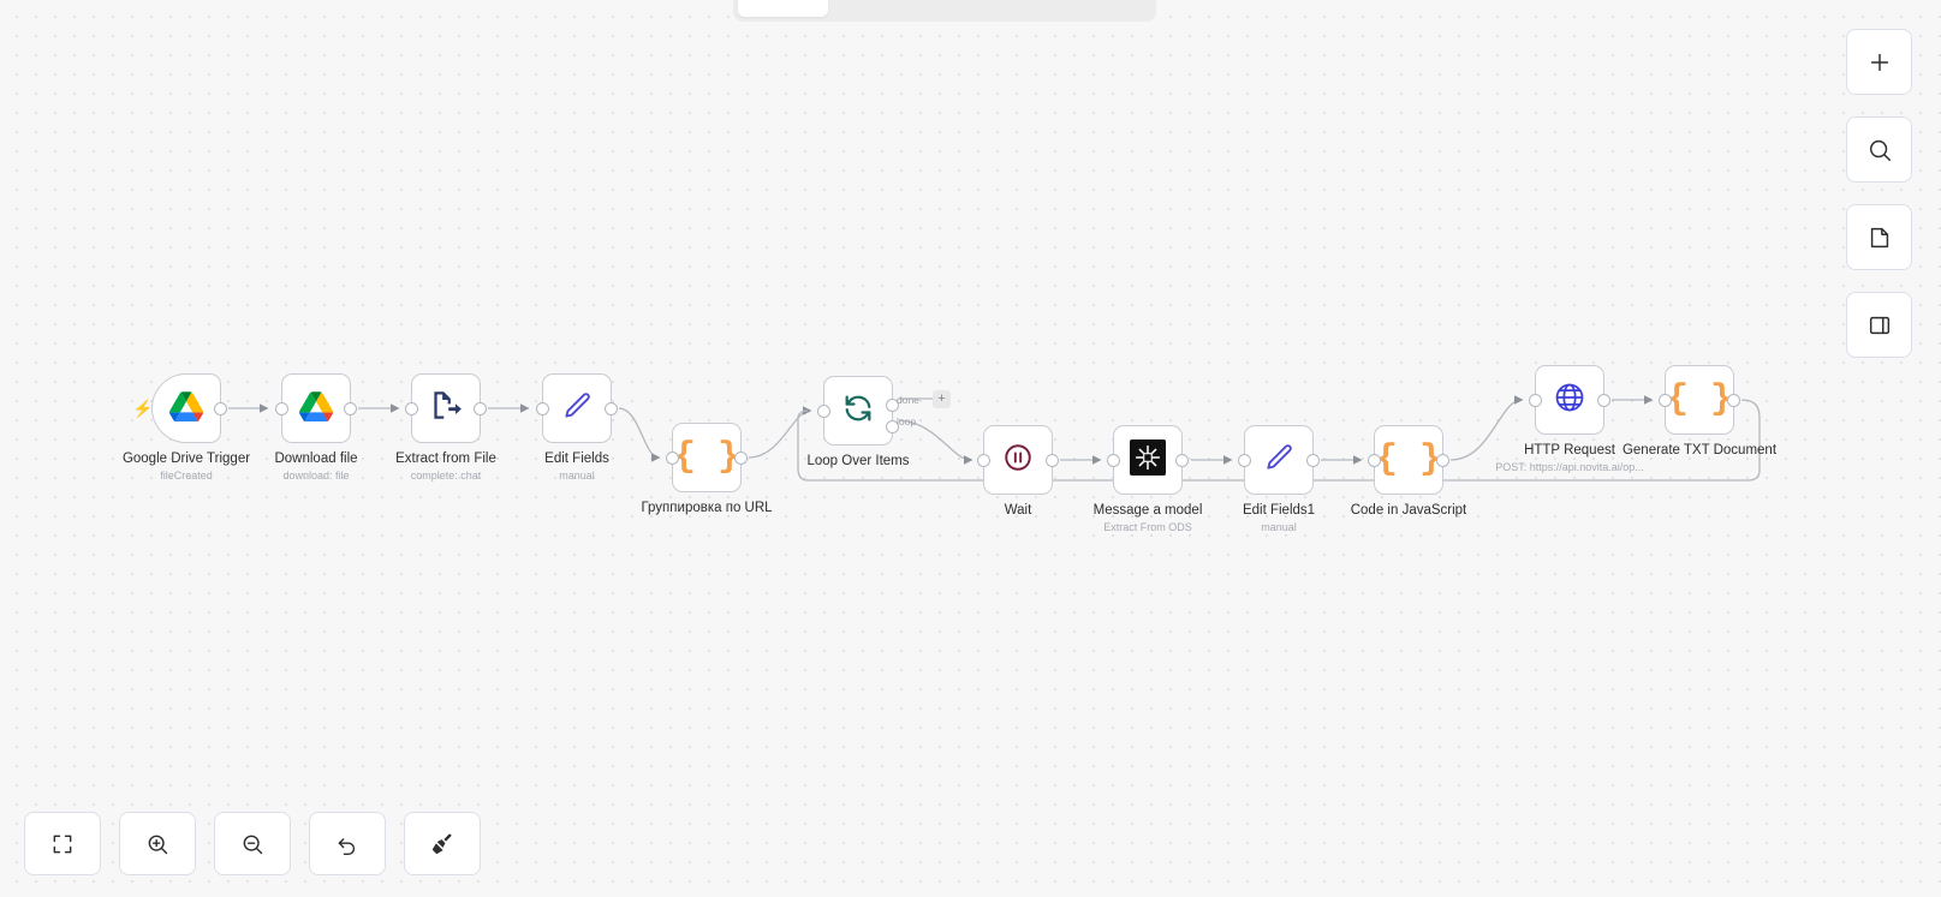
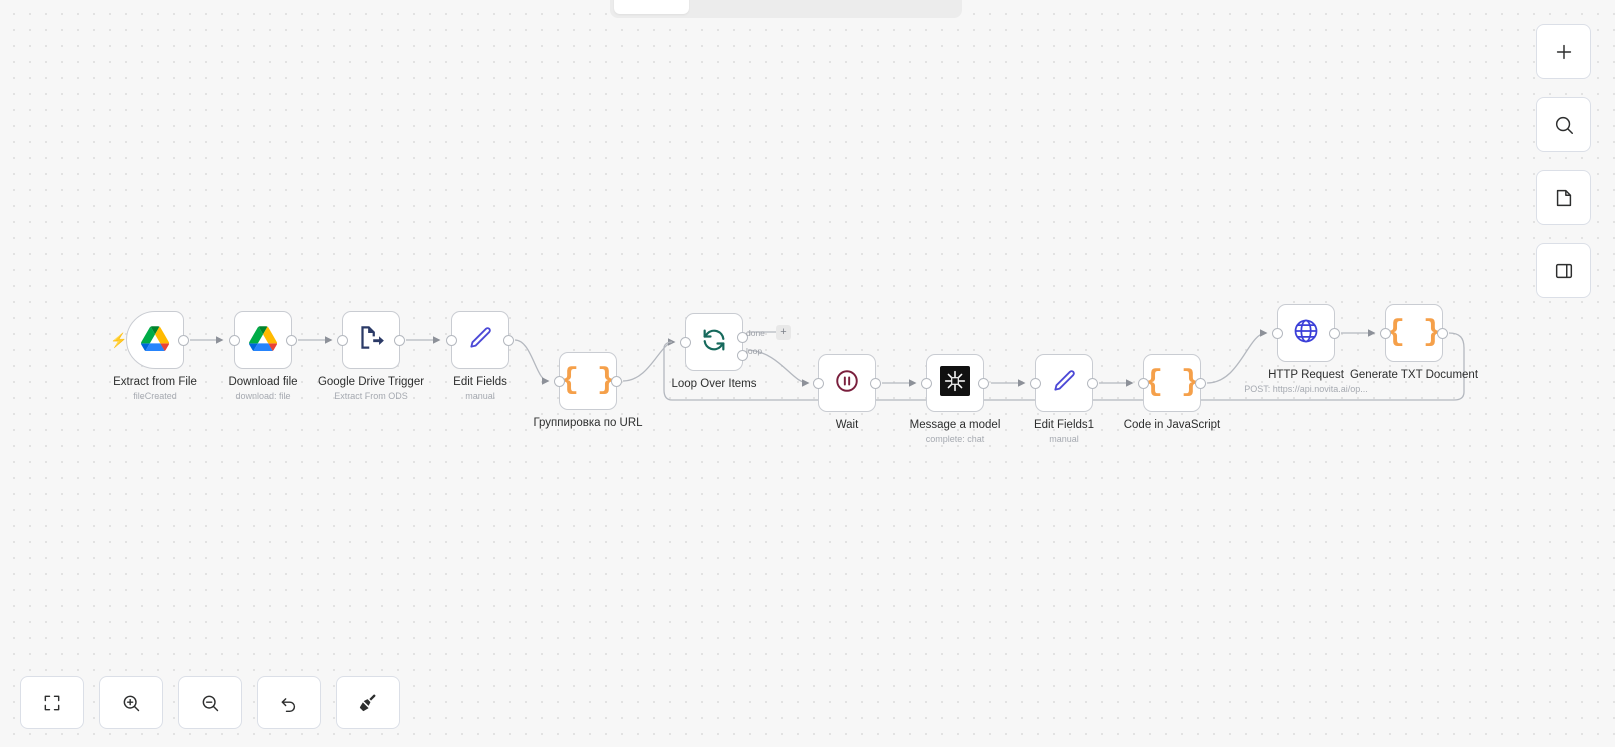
  ⚡
- Google Drive Trigger
+ Extract from File
  fileCreated
  Download file
  download: file
- Extract from File
+ Google Drive Trigger
- complete: chat
+ Extract From ODS
  Edit Fields
  manual
  { }
  Группировка по URL
  Loop Over Items
  done
  loop
  +
  Wait
  Message a model
- Extract From ODS
+ complete: chat
  Edit Fields1
  manual
  { }
  Code in JavaScript
  HTTP Request
  POST: https://api.novita.ai/op...
  { }
  Generate TXT Document
